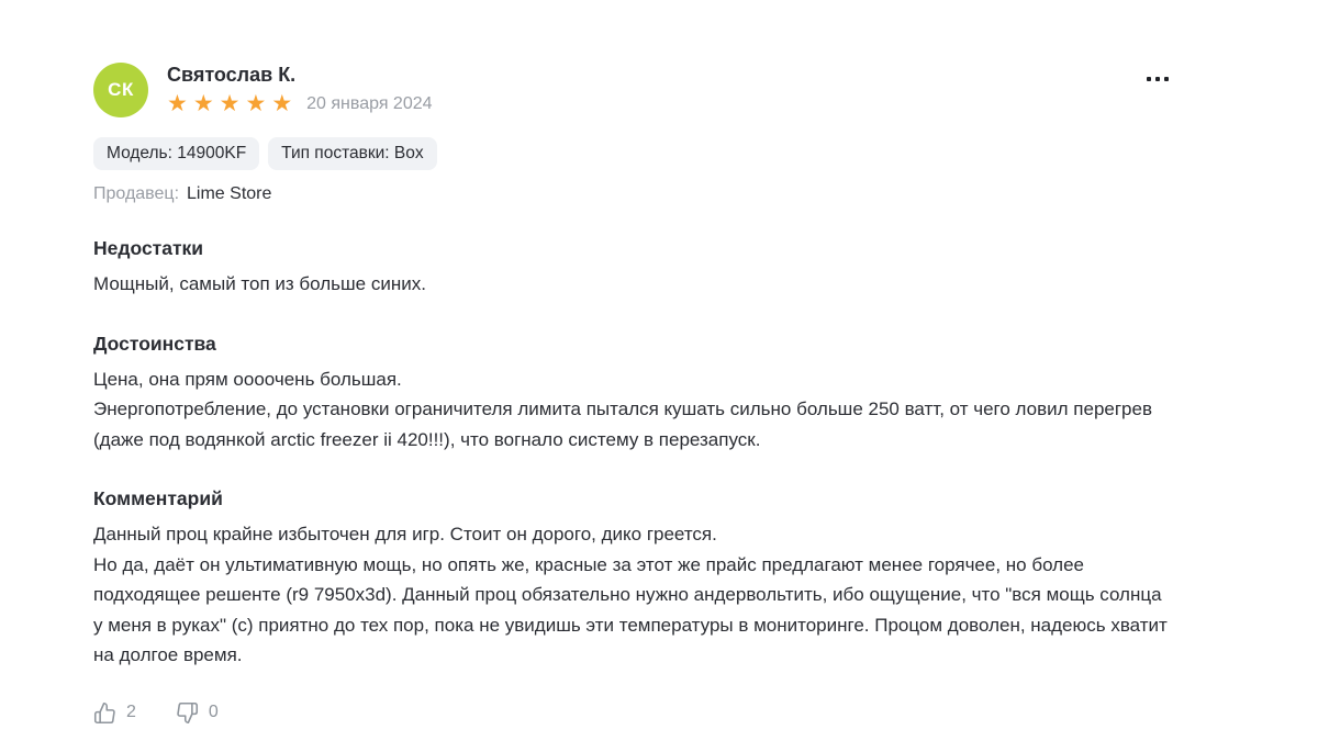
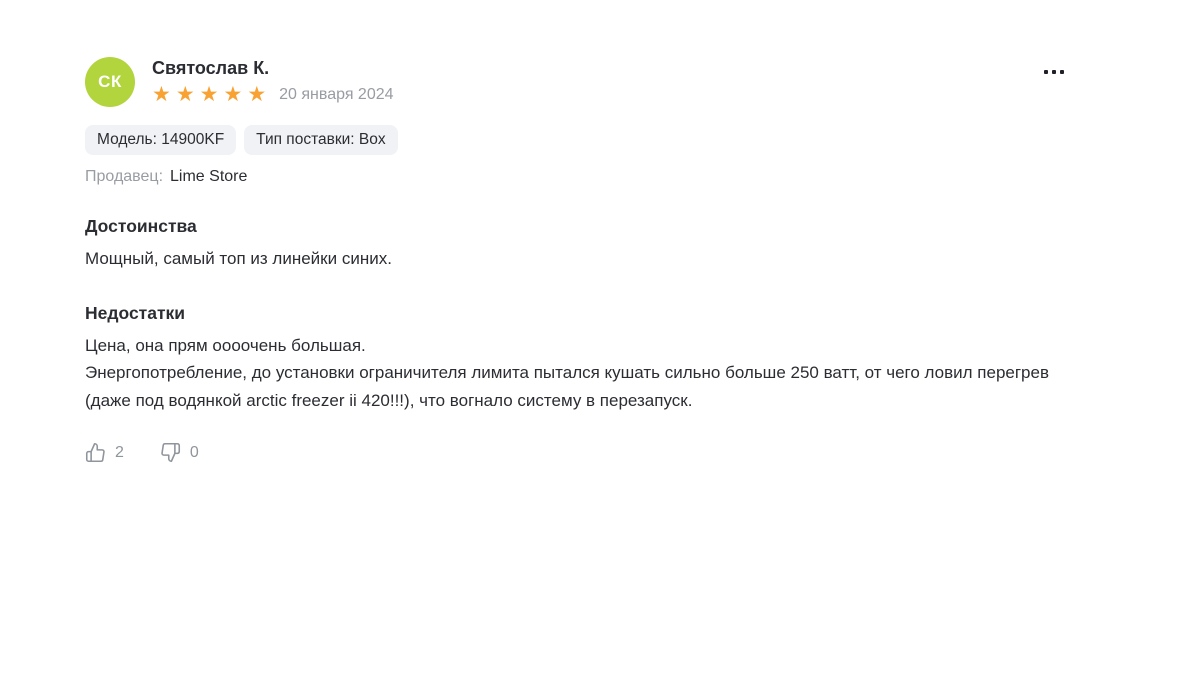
  СК
  Святослав К.
  ★ ★ ★ ★ ★
  20 января 2024
  Модель: 14900KF
  Тип поставки: Box
  Продавец:
  Lime Store
- Недостатки
+ Достоинства
- Мощный, самый топ из больше синих.
+ Мощный, самый топ из линейки синих.
- Достоинства
+ Недостатки
  Цена, она прям оооочень большая.
  Энергопотребление, до установки ограничителя лимита пытался кушать сильно больше 250 ватт, от чего ловил перегрев (даже под водянкой arctic freezer ii 420!!!), что вогнало систему в перезапуск.
- Комментарий
- Данный проц крайне избыточен для игр. Стоит он дорого, дико греется.
- Но да, даёт он ультимативную мощь, но опять же, красные за этот же прайс предлагают менее горячее, но более подходящее решенте (r9 7950x3d). Данный проц обязательно нужно андервольтить, ибо ощущение, что "вся мощь солнца у меня в руках" (с) приятно до тех пор, пока не увидишь эти температуры в мониторинге. Процом доволен, надеюсь хватит на долгое время.
  2
  0
